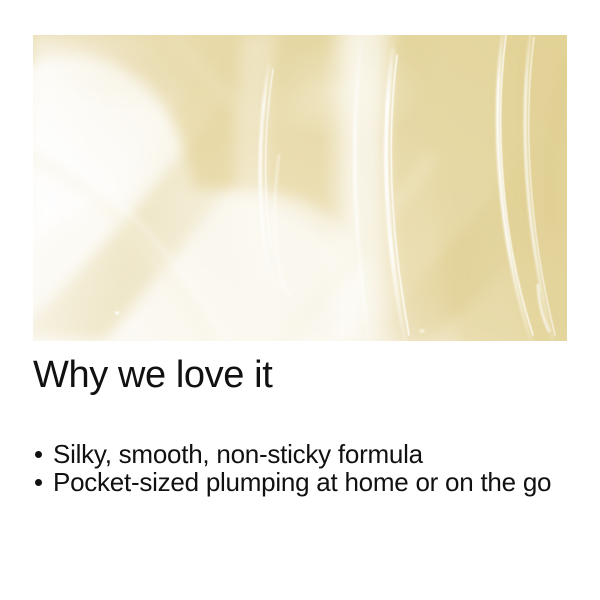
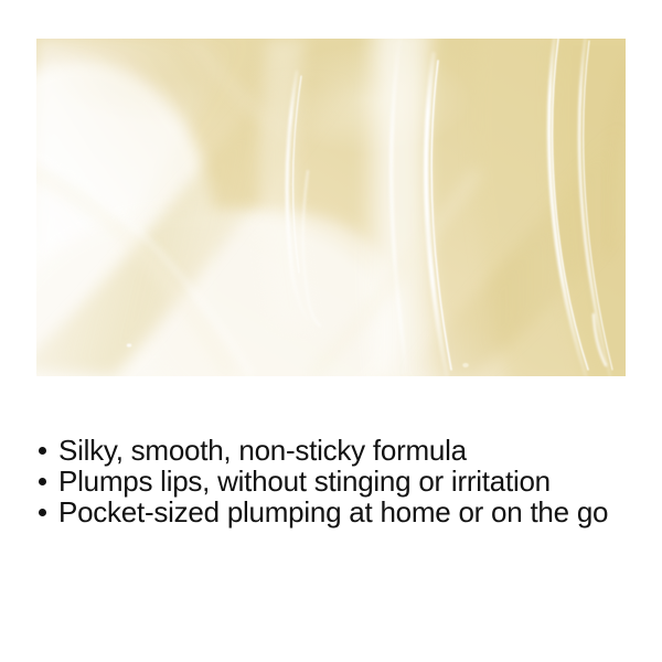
- Why we love it
  Silky, smooth, non-sticky formula
+ Plumps lips, without stinging or irritation
  Pocket-sized plumping at home or on the go
